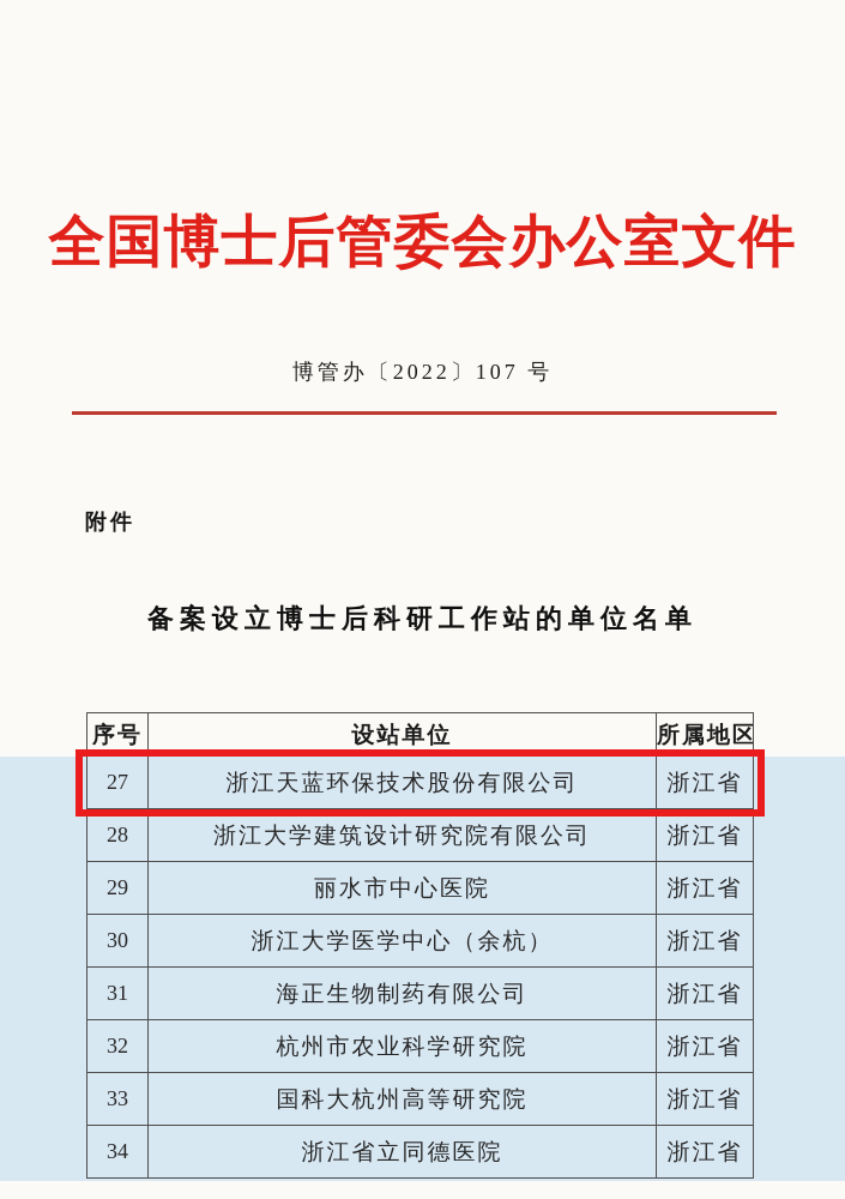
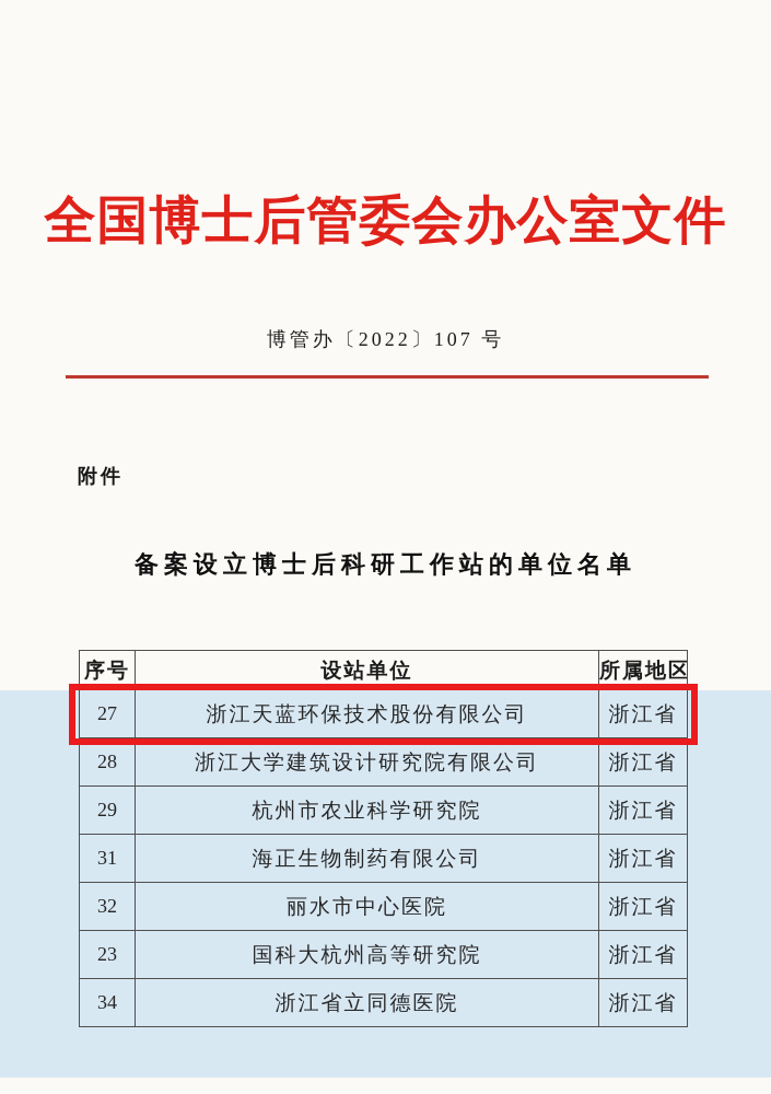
  全国博士后管委会办公室文件
  博管办〔2022〕107 号
  附件
  备案设立博士后科研工作站的单位名单
  序号	设站单位	所属地区
  27	浙江天蓝环保技术股份有限公司	浙江省
  28	浙江大学建筑设计研究院有限公司	浙江省
- 29	丽水市中心医院	浙江省
+ 29	杭州市农业科学研究院	浙江省
- 30	浙江大学医学中心（余杭）	浙江省
  31	海正生物制药有限公司	浙江省
- 32	杭州市农业科学研究院	浙江省
+ 32	丽水市中心医院	浙江省
- 33	国科大杭州高等研究院	浙江省
+ 23	国科大杭州高等研究院	浙江省
  34	浙江省立同德医院	浙江省
